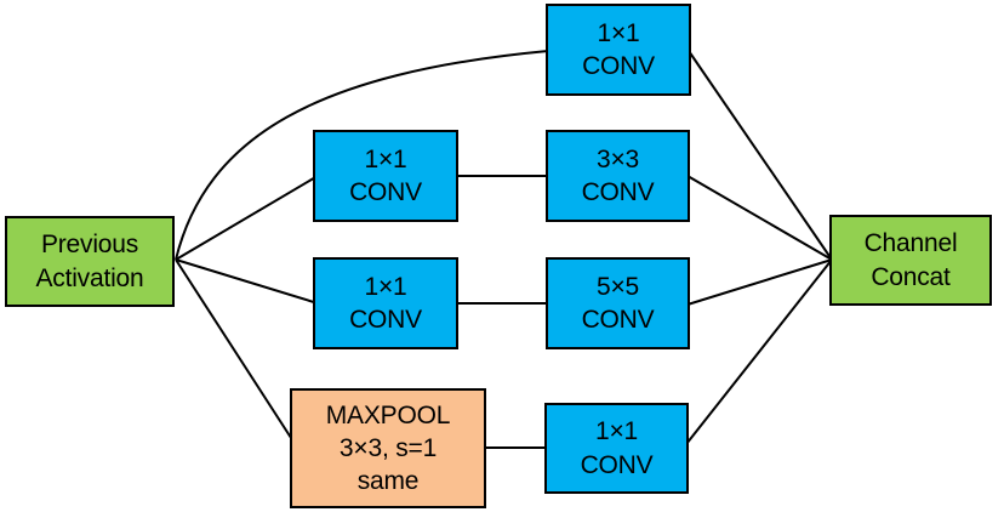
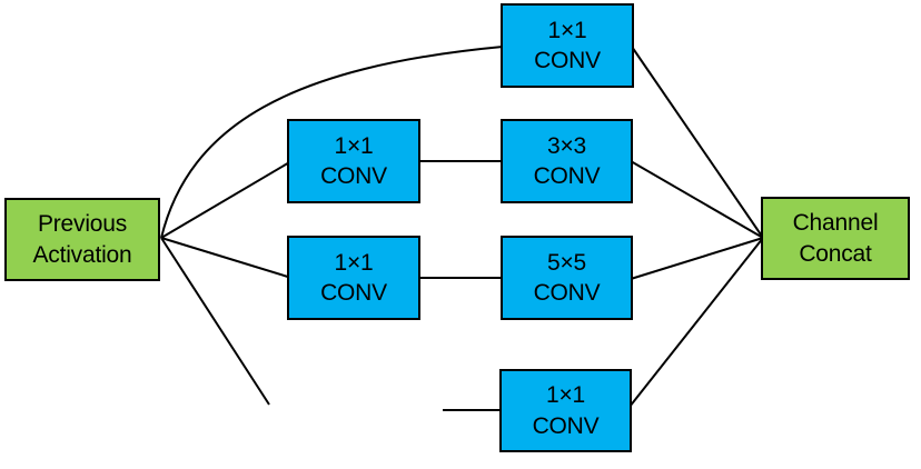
  Previous
  Activation
  1×1
  CONV
  1×1
  CONV
  3×3
  CONV
  1×1
  CONV
  5×5
  CONV
- MAXPOOL
- 3×3, s=1
- same
  1×1
  CONV
  Channel
  Concat
